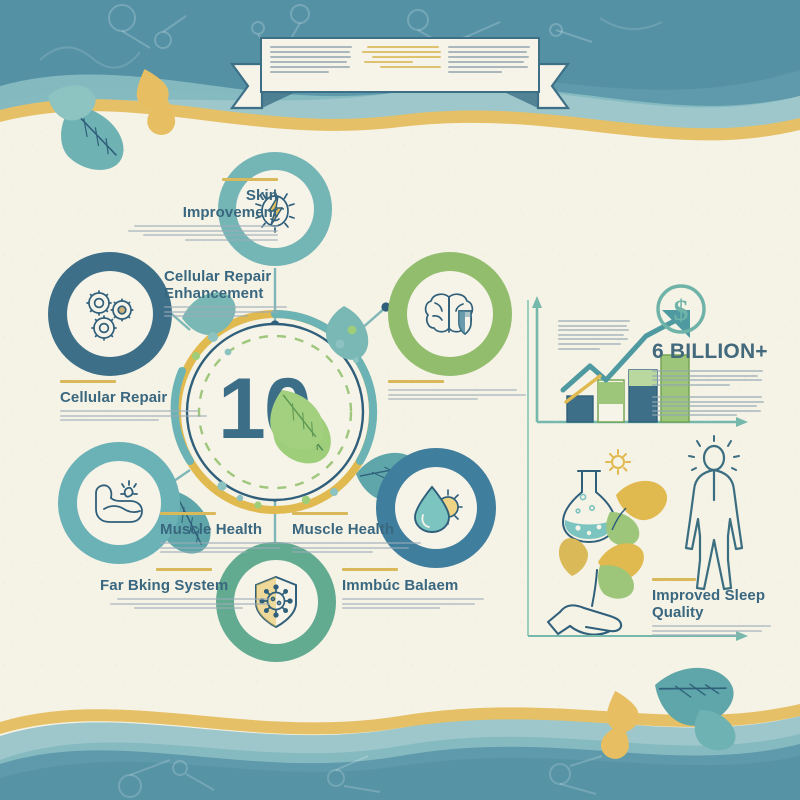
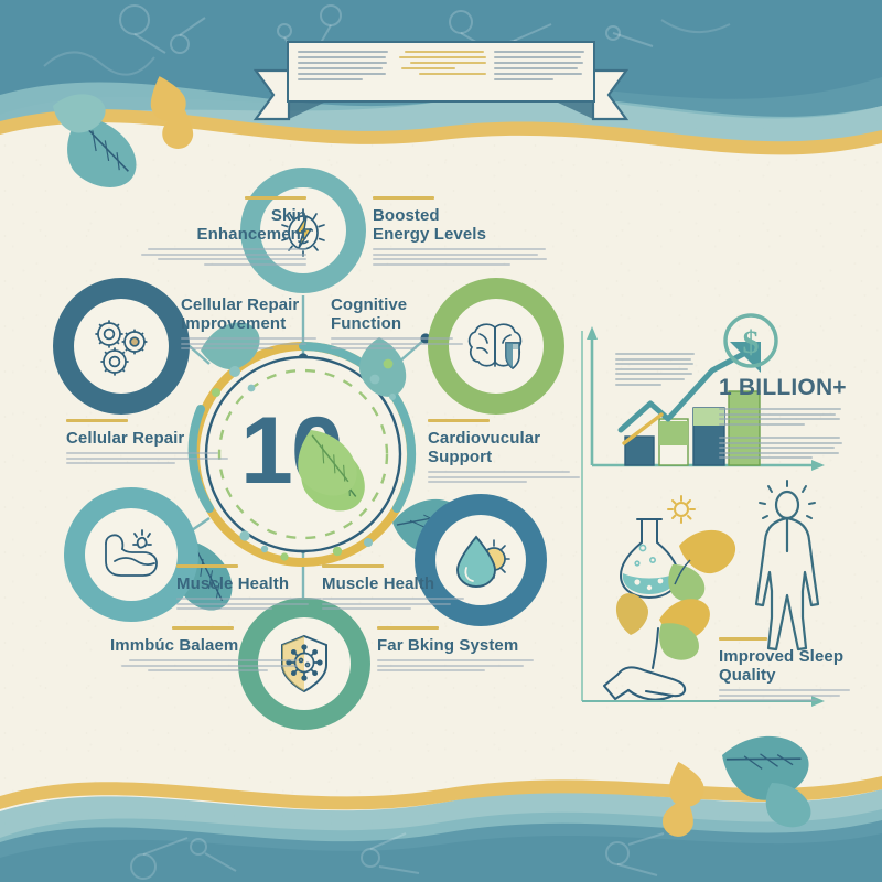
  Skin
- Improvement
+ Enhancement
  Cellular Repair
- Enhancement
+ Improvement
  Cellular Repair
  Muscle Health
- Far Bking System
+ Immbúc Balaem
+ Boosted
+ Energy Levels
+ Cognitive
+ Function
+ Cardiovucular
+ Support
  Muscle Health
- Immbúc Balaem
+ Far Bking System
  $
- 6 BILLION+
+ 1 BILLION+
  Improved Sleep
  Quality
